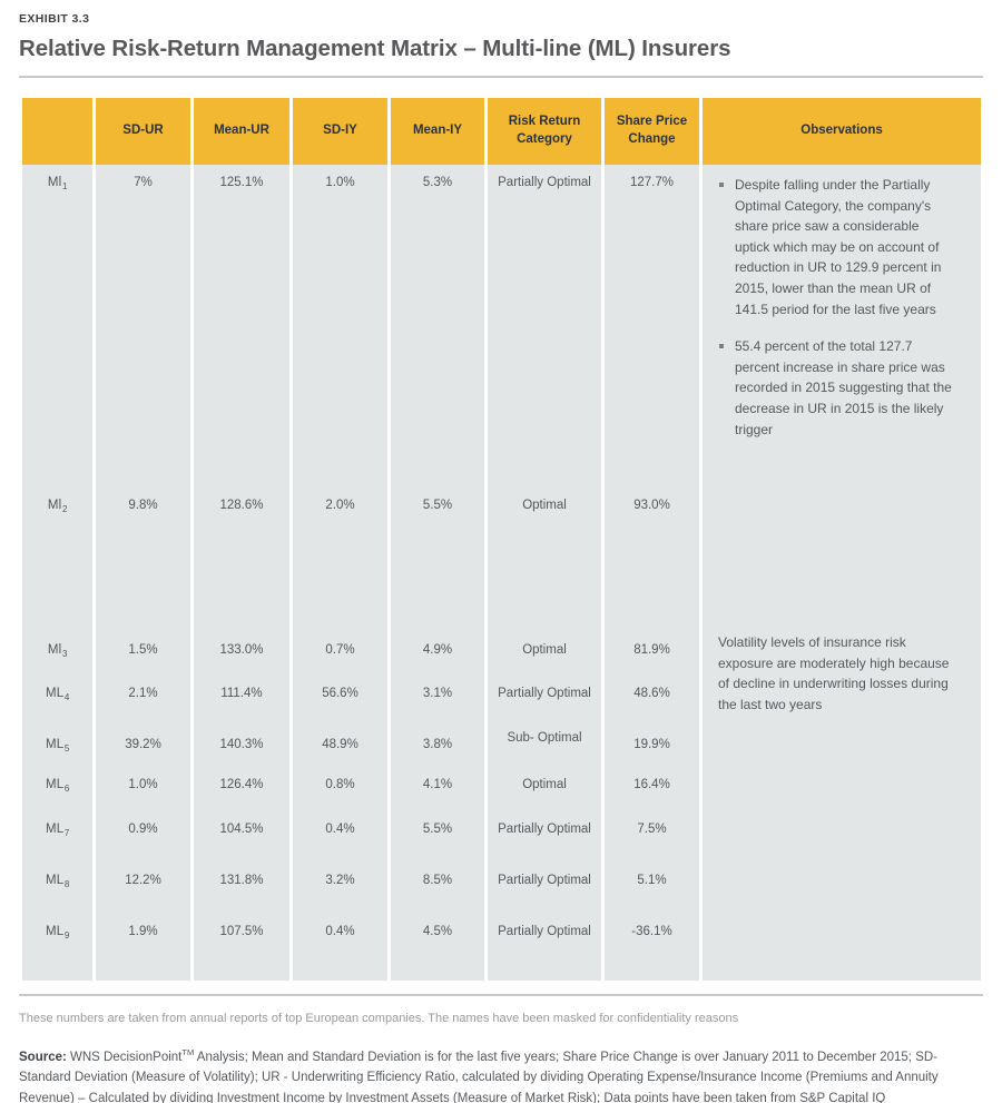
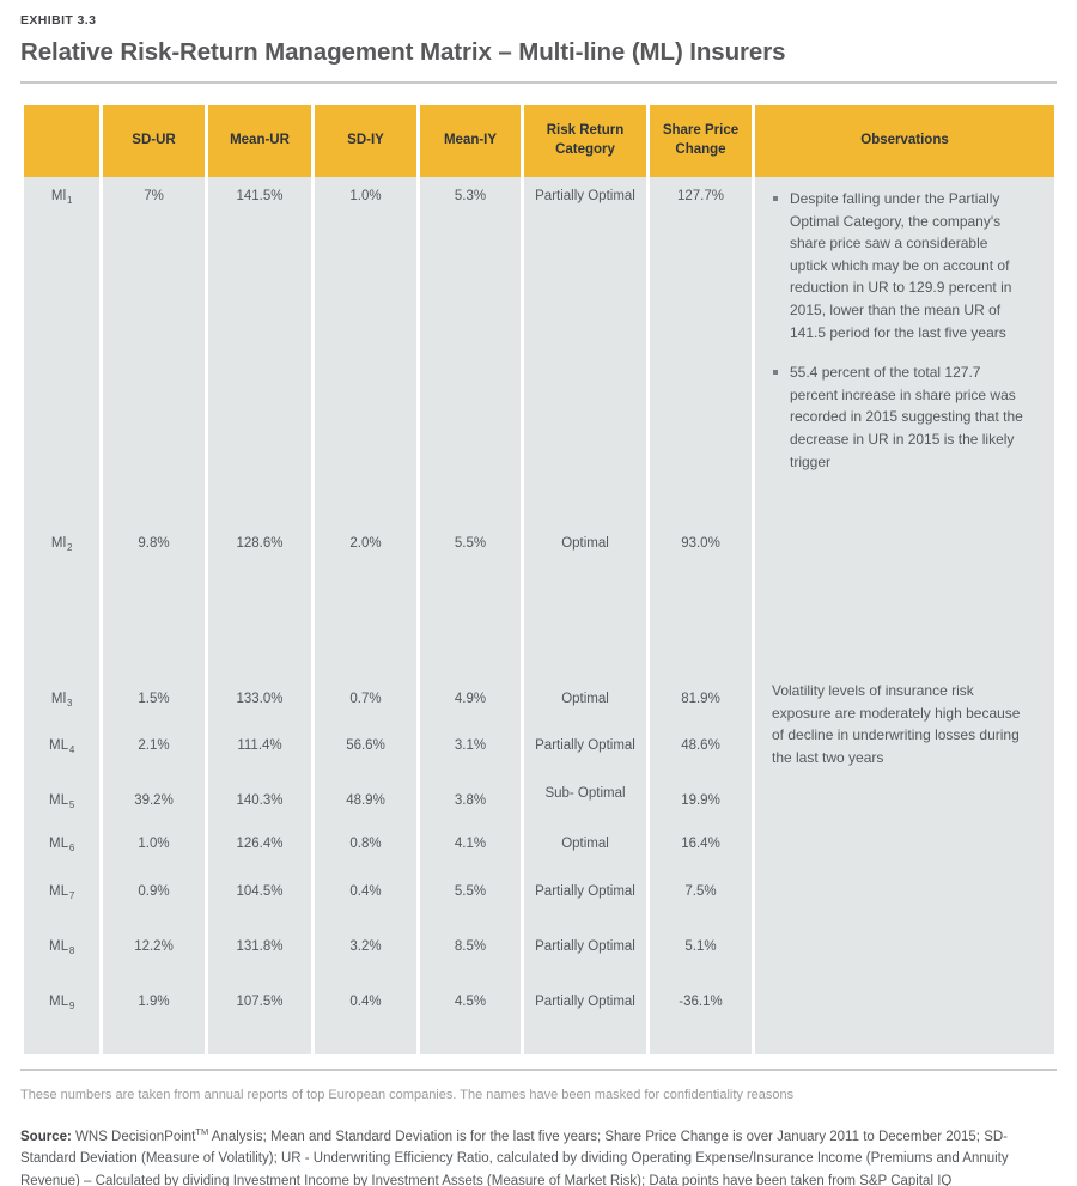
  EXHIBIT 3.3
  Relative Risk-Return Management Matrix – Multi-line (ML) Insurers
  	SD-UR	Mean-UR	SD-IY	Mean-IY	Risk Return Category	Share Price Change	Observations
- Ml1	7%	125.1%	1.0%	5.3%	Partially Optimal	127.7%	Despite falling under the Partially Optimal Category, the company's share price saw a considerable uptick which may be on account of reduction in UR to 129.9 percent in 2015, lower than the mean UR of 141.5 period for the last five years 55.4 percent of the total 127.7 percent increase in share price was recorded in 2015 suggesting that the decrease in UR in 2015 is the likely trigger
+ Ml1	7%	141.5%	1.0%	5.3%	Partially Optimal	127.7%	Despite falling under the Partially Optimal Category, the company's share price saw a considerable uptick which may be on account of reduction in UR to 129.9 percent in 2015, lower than the mean UR of 141.5 period for the last five years 55.4 percent of the total 127.7 percent increase in share price was recorded in 2015 suggesting that the decrease in UR in 2015 is the likely trigger
  Ml2	9.8%	128.6%	2.0%	5.5%	Optimal	93.0%
  Ml3	1.5%	133.0%	0.7%	4.9%	Optimal	81.9%	Volatility levels of insurance risk exposure are moderately high because of decline in underwriting losses during the last two years
  ML4	2.1%	111.4%	56.6%	3.1%	Partially Optimal	48.6%
  ML5	39.2%	140.3%	48.9%	3.8%	Sub- Optimal	19.9%
  ML6	1.0%	126.4%	0.8%	4.1%	Optimal	16.4%
  ML7	0.9%	104.5%	0.4%	5.5%	Partially Optimal	7.5%
  ML8	12.2%	131.8%	3.2%	8.5%	Partially Optimal	5.1%
  ML9	1.9%	107.5%	0.4%	4.5%	Partially Optimal	-36.1%
  These numbers are taken from annual reports of top European companies. The names have been masked for confidentiality reasons
  Source: WNS DecisionPointTM Analysis; Mean and Standard Deviation is for the last five years; Share Price Change is over January 2011 to December 2015; SD- Standard Deviation (Measure of Volatility); UR - Underwriting Efficiency Ratio, calculated by dividing Operating Expense/Insurance Income (Premiums and Annuity Revenue) – Calculated by dividing Investment Income by Investment Assets (Measure of Market Risk); Data points have been taken from S&P Capital IQ
